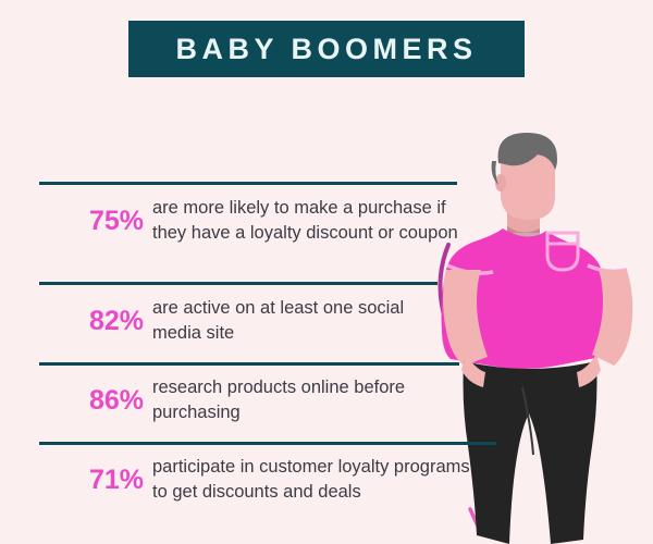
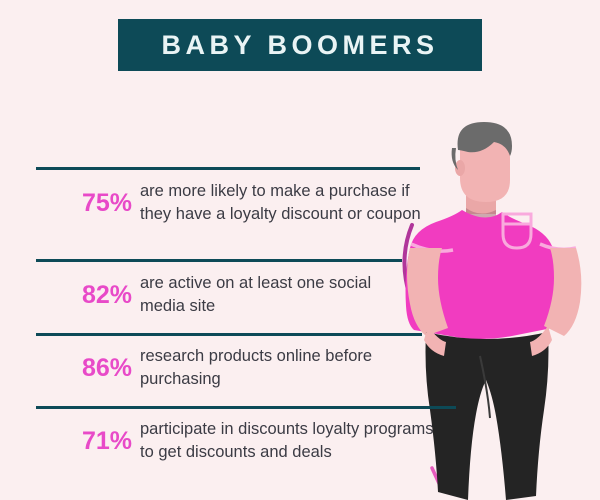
  BABY BOOMERS
  75%
  are more likely to make a purchase if they have a loyalty discount or coupon
  82%
  are active on at least one social media site
  86%
  research products online before purchasing
  71%
- participate in customer loyalty programs to get discounts and deals
+ participate in discounts loyalty programs to get discounts and deals
